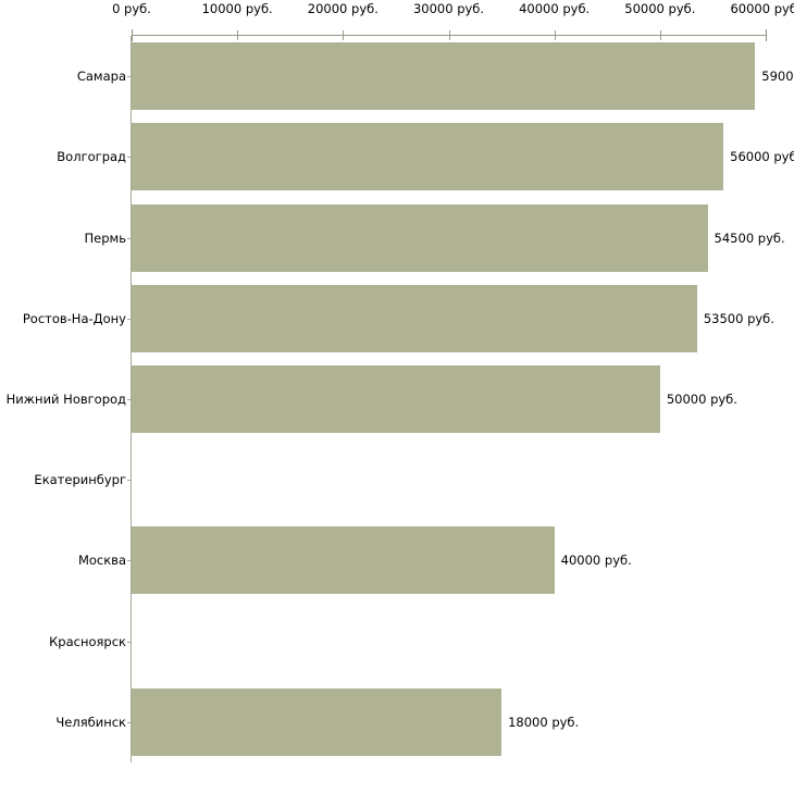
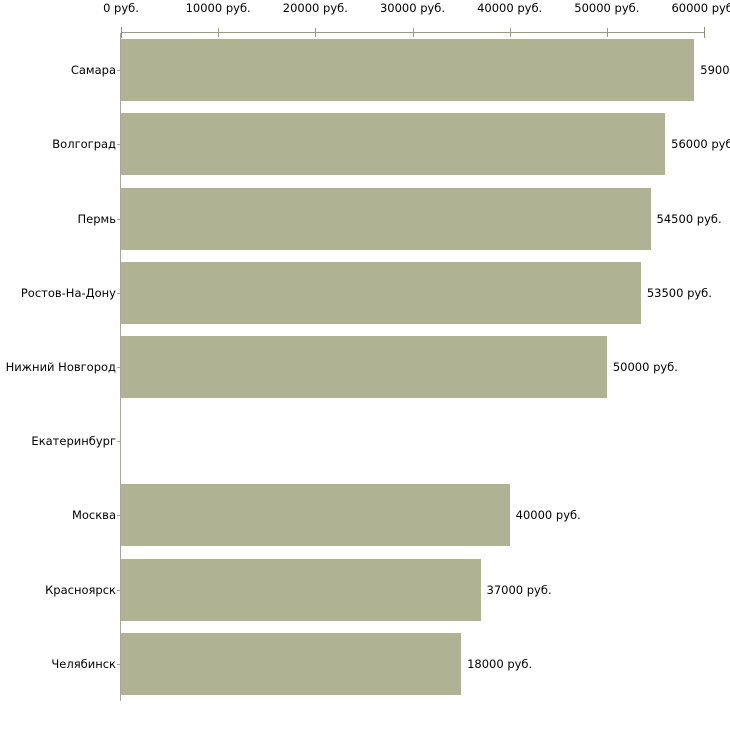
  0 руб.
  10000 руб.
  20000 руб.
  30000 руб.
  40000 руб.
  50000 руб.
  60000 руб
  Самара
  Волгоград
  Пермь
  Ростов-На-Дону
  Нижний Новгород
  Екатеринбург
  Москва
  Красноярск
  Челябинск
  5900
  56000 руб
  54500 руб.
  53500 руб.
  50000 руб.
  40000 руб.
+ 37000 руб.
  18000 руб.
